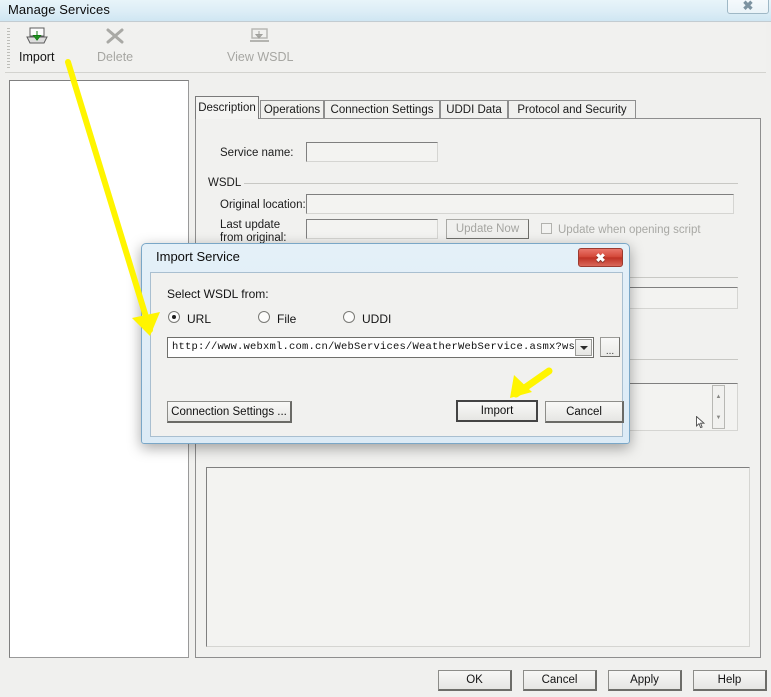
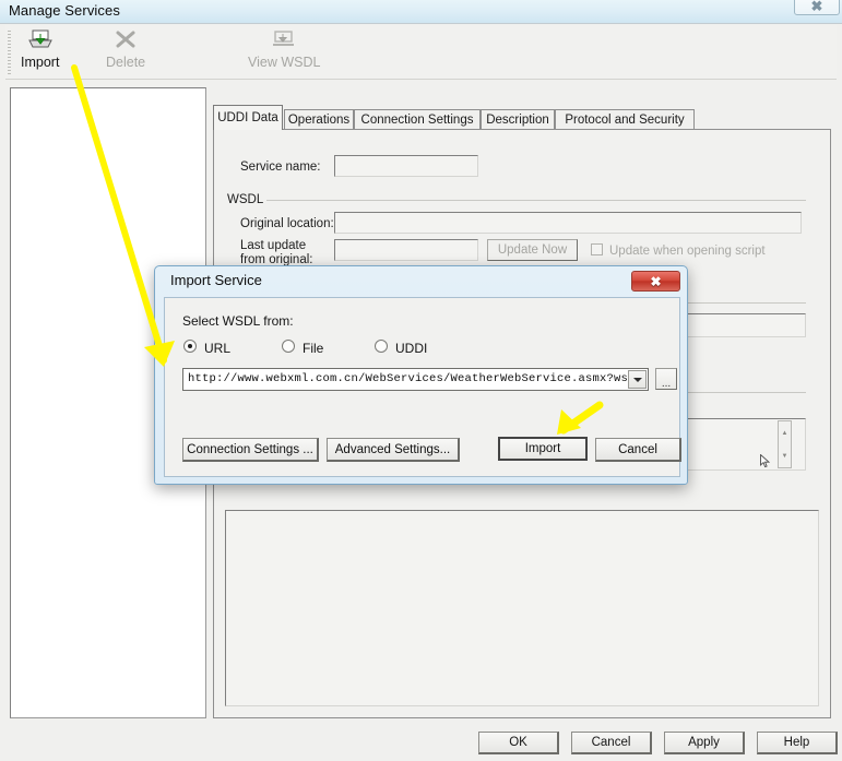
  Manage Services
  ✖
  Import
  Delete
  View WSDL
- Description
+ UDDI Data
  Operations
  Connection Settings
- UDDI Data
+ Description
  Protocol and Security
  Service name:
  WSDL
  Original location:
  Last update
  from original:
  Update Now
  Update when opening script
  OK
  Cancel
  Apply
  Help
  Import Service
  ✖
  Select WSDL from:
  URL
  File
  UDDI
  http://www.webxml.com.cn/WebServices/WeatherWebService.asmx?ws
  ...
  Connection Settings ...
+ Advanced Settings...
  Import
  Cancel
